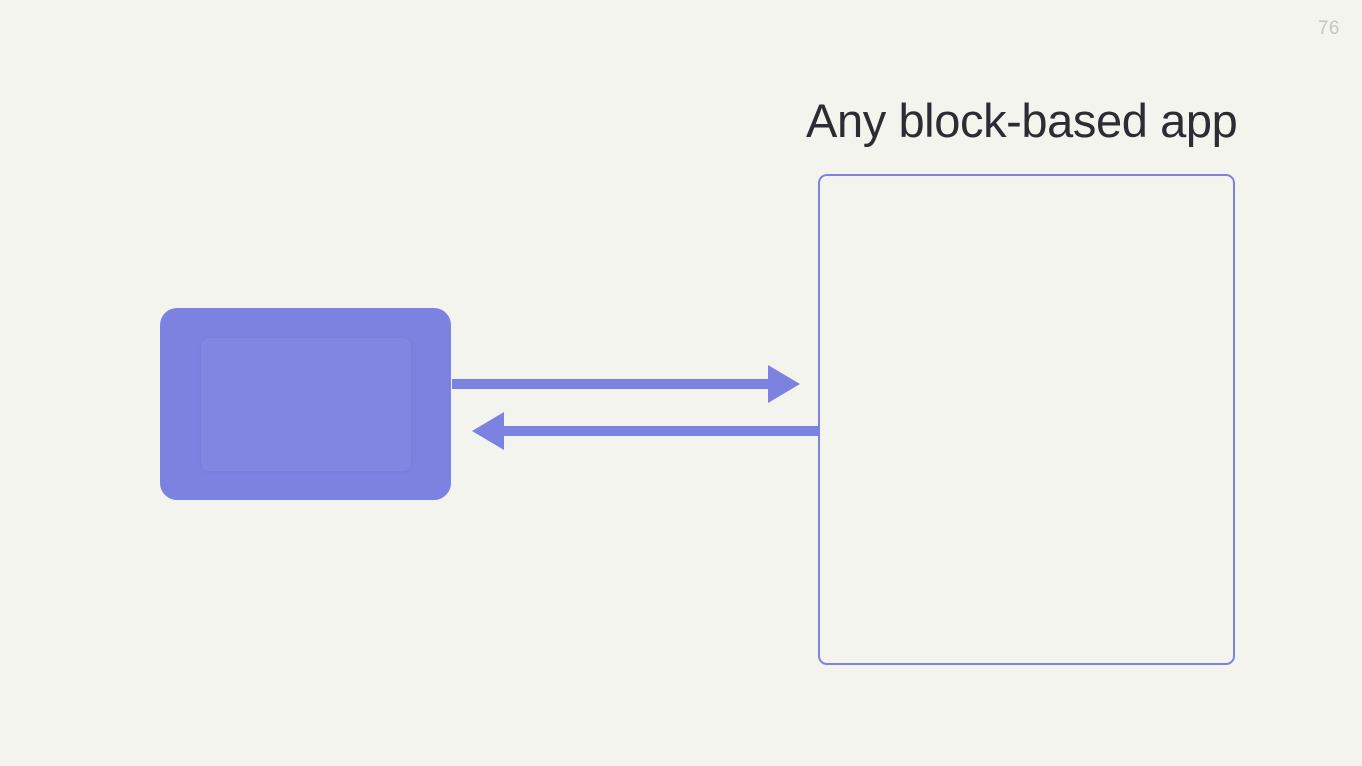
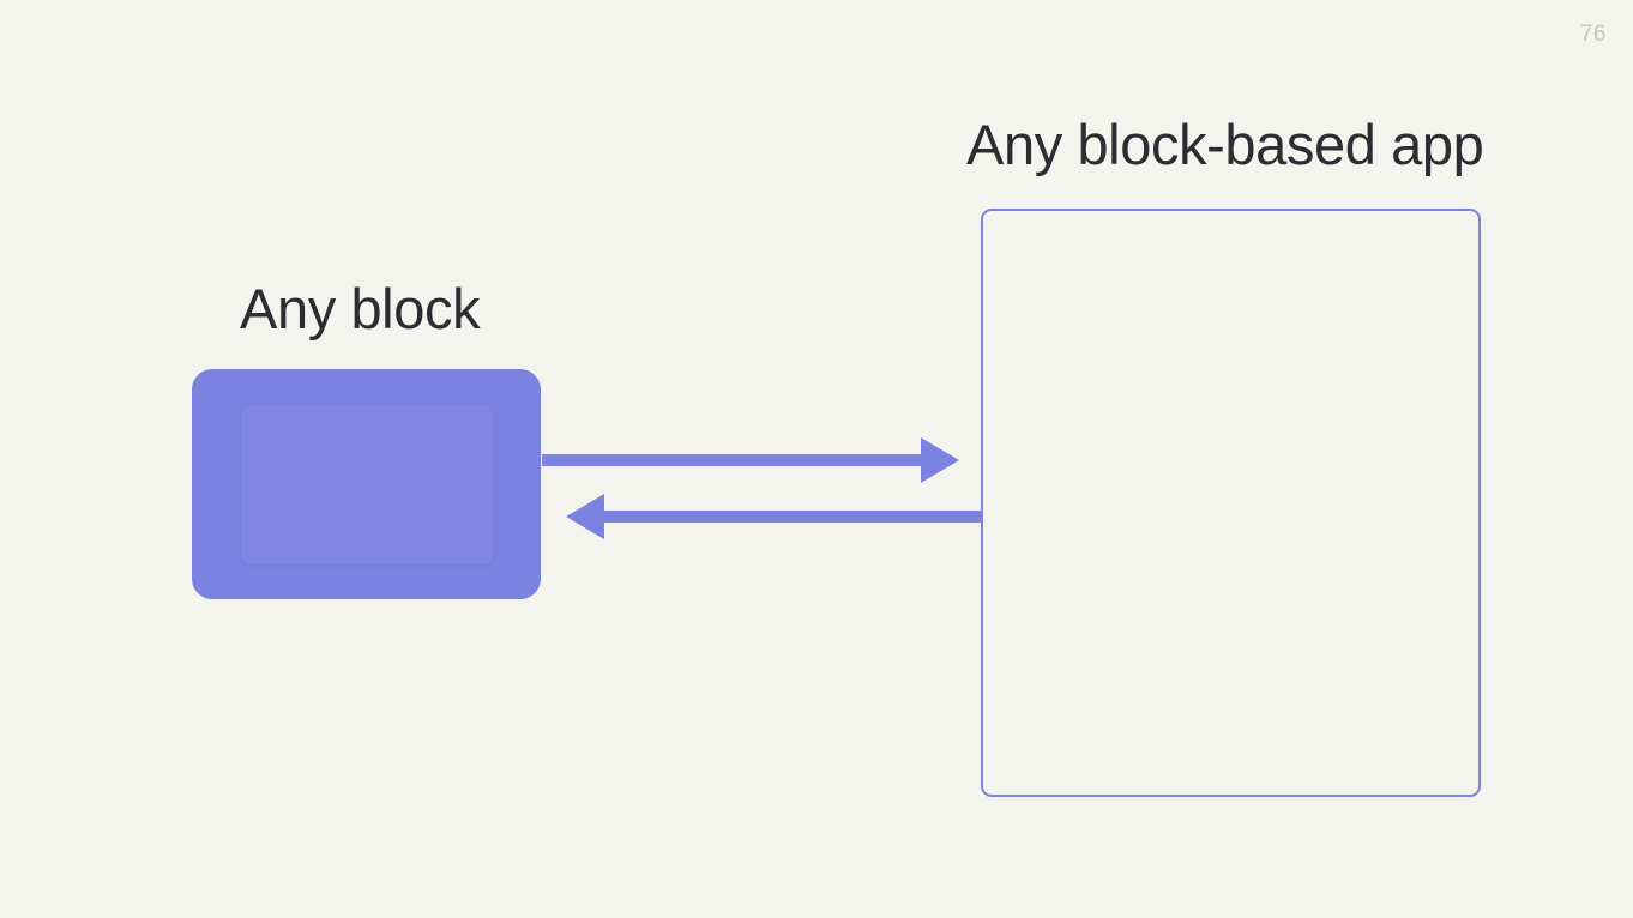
  76
  Any block-based app
+ Any block
